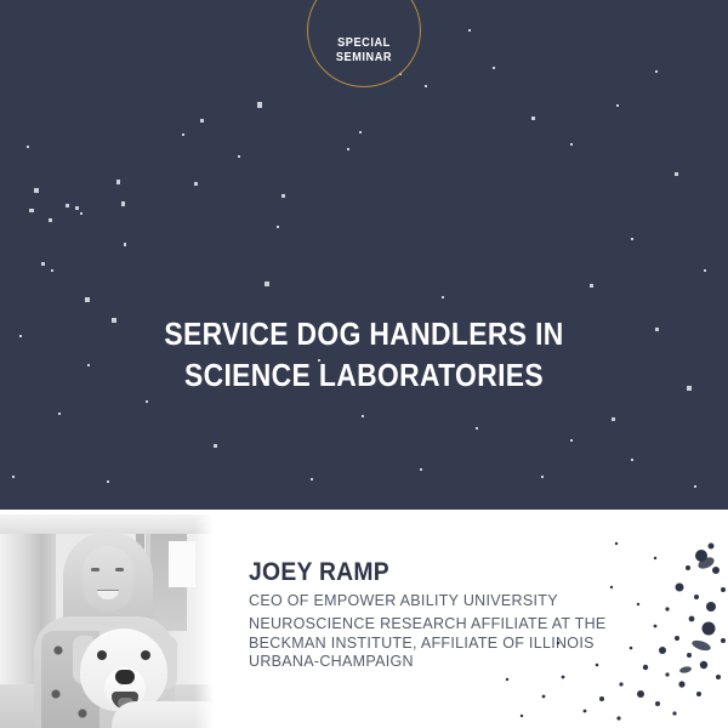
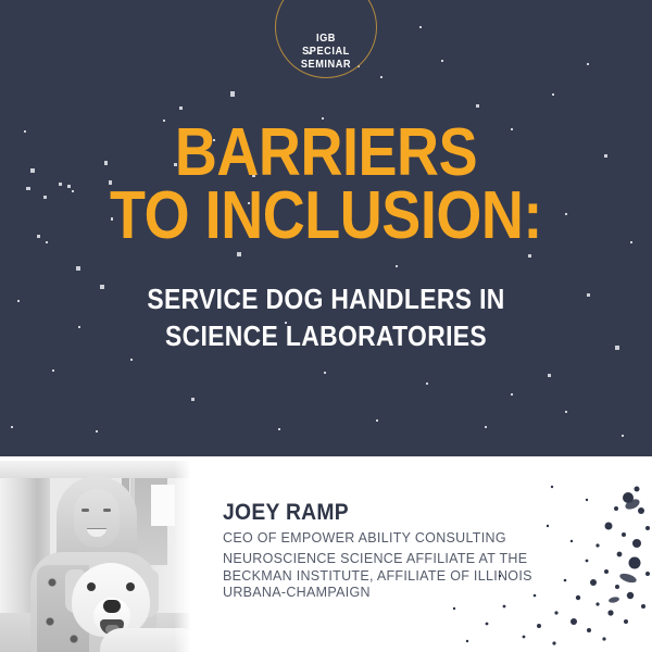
+ IGB
  SPECIAL
  SEMINAR
+ BARRIERS
+ TO INCLUSION:
  SERVICE DOG HANDLERS IN
  SCIENCE LABORATORIES
  JOEY RAMP
- CEO OF EMPOWER ABILITY UNIVERSITY
+ CEO OF EMPOWER ABILITY CONSULTING
- NEUROSCIENCE RESEARCH AFFILIATE AT THE
+ NEUROSCIENCE SCIENCE AFFILIATE AT THE
  BECKMAN INSTITUTE, AFFILIATE OF ILLINOIS
  URBANA-CHAMPAIGN
